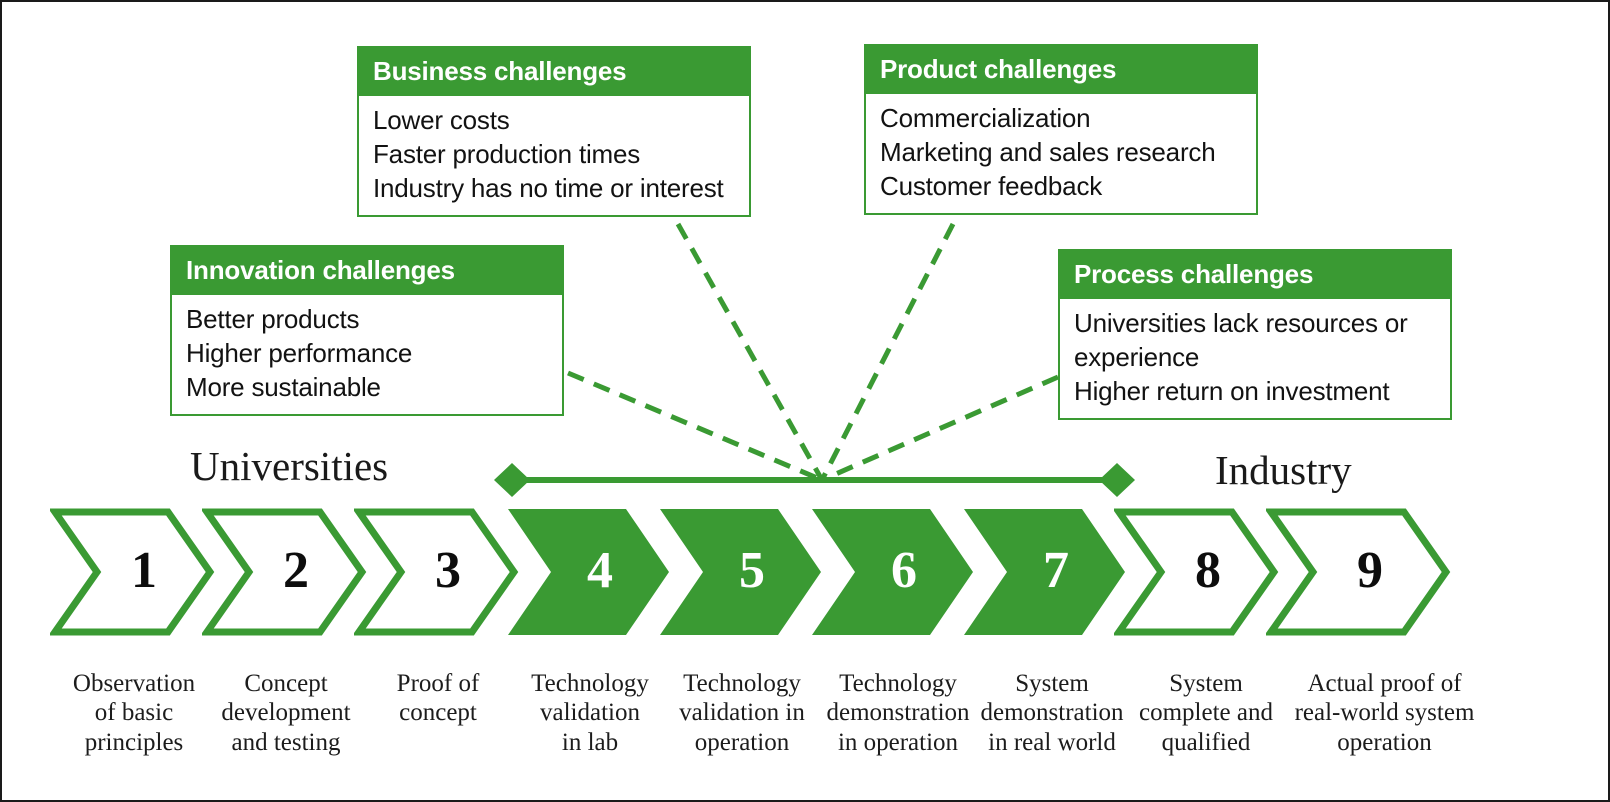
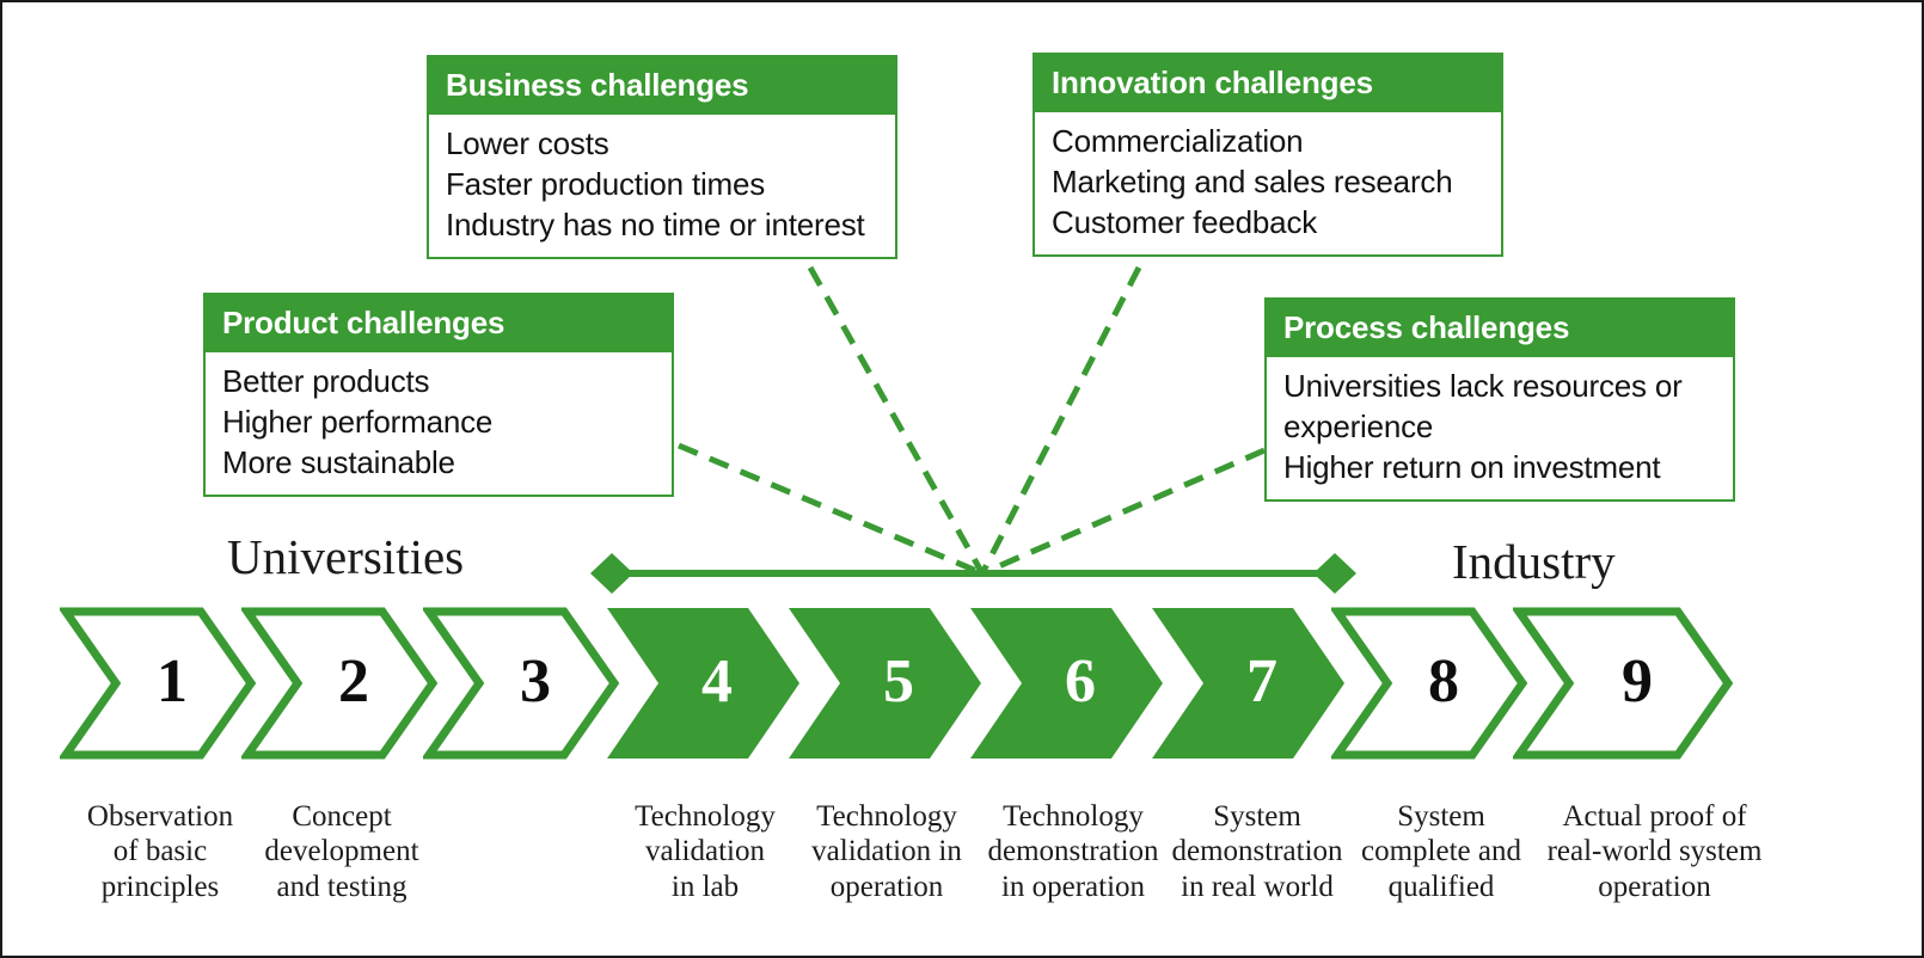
  Business challenges
  Lower costs
  Faster production times
  Industry has no time or interest
- Product challenges
+ Innovation challenges
  Commercialization
  Marketing and sales research
  Customer feedback
- Innovation challenges
+ Product challenges
  Better products
  Higher performance
  More sustainable
  Process challenges
  Universities lack resources or experience
  Higher return on investment
  Universities
  Industry
  1
  2
  3
  4
  5
  6
  7
  8
  9
  Observation
  of basic
  principles
  Concept
  development
  and testing
- Proof of
- concept
  Technology
  validation
  in lab
  Technology
  validation in
  operation
  Technology
  demonstration
  in operation
  System
  demonstration
  in real world
  System
  complete and
  qualified
  Actual proof of
  real-world system
  operation
